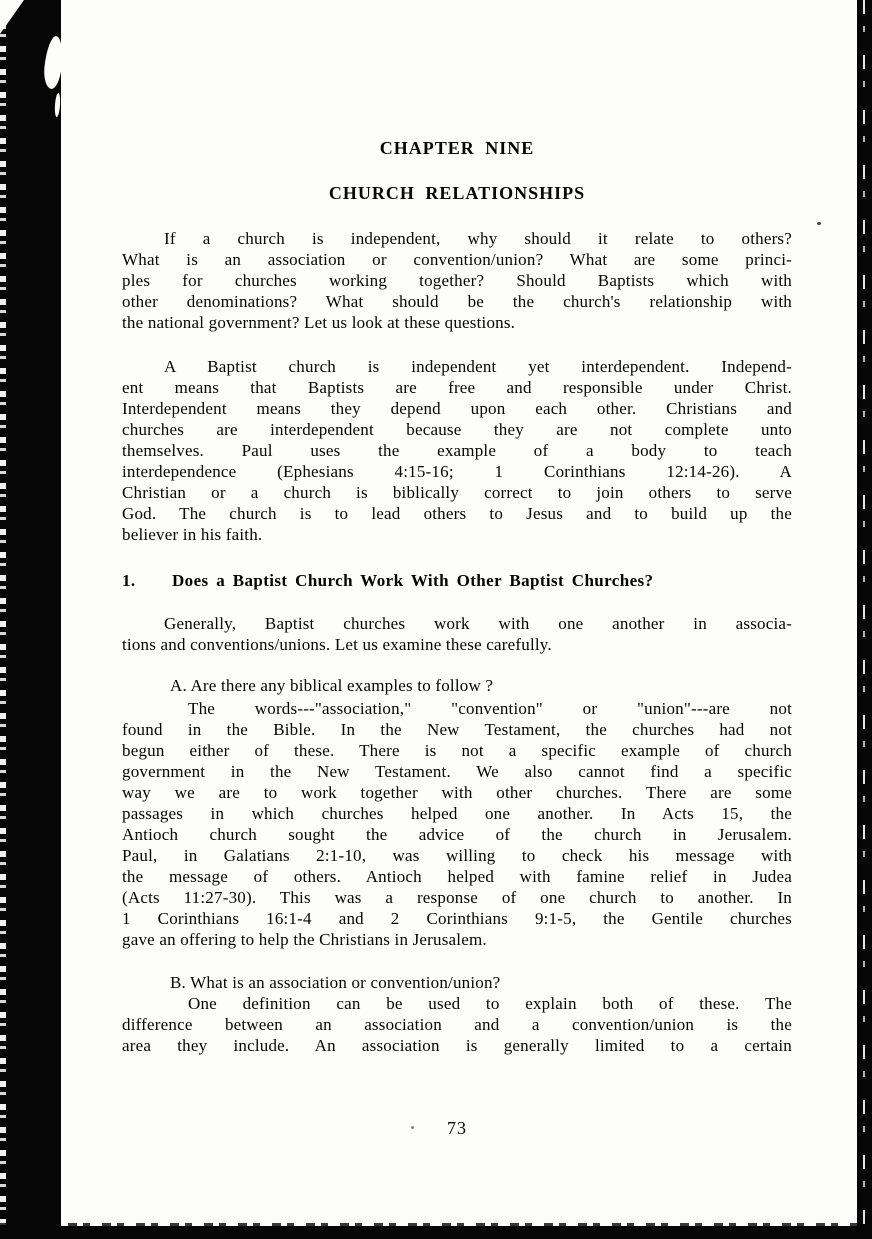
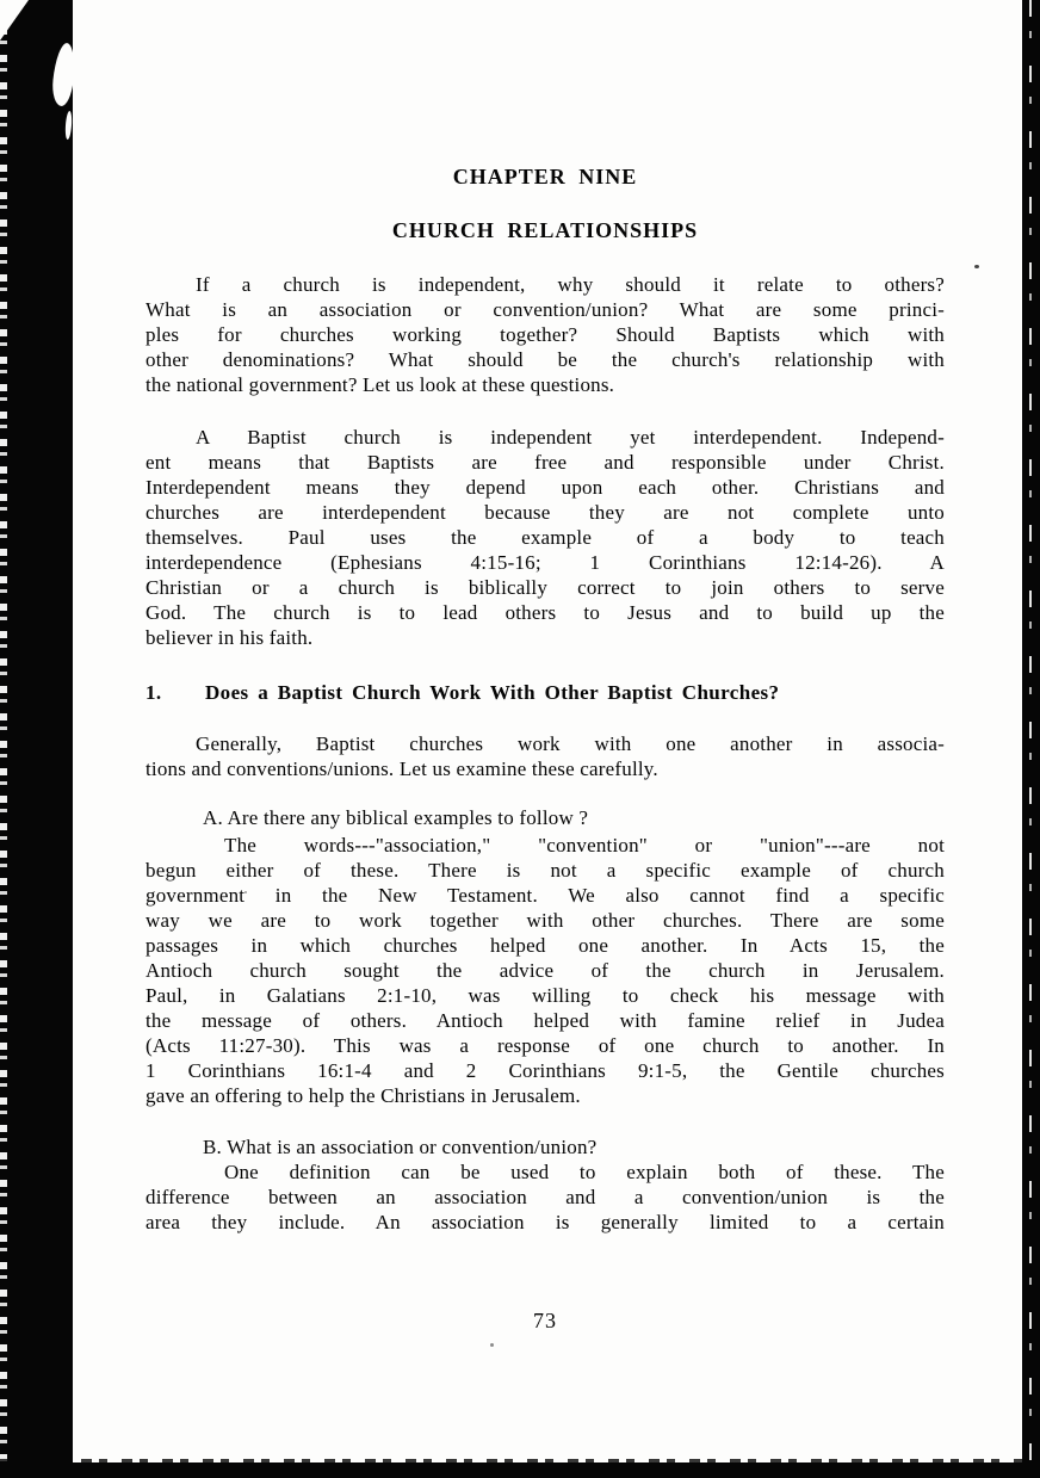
  CHAPTER NINE
  CHURCH RELATIONSHIPS
  If a church is independent, why should it relate to others?
  What is an association or convention/union? What are some princi-
  ples for churches working together? Should Baptists which with
  other denominations? What should be the church's relationship with
  the national government? Let us look at these questions.
  A Baptist church is independent yet interdependent. Independ-
  ent means that Baptists are free and responsible under Christ.
  Interdependent means they depend upon each other. Christians and
  churches are interdependent because they are not complete unto
  themselves. Paul uses the example of a body to teach
  interdependence (Ephesians 4:15-16; 1 Corinthians 12:14-26). A
  Christian or a church is biblically correct to join others to serve
  God. The church is to lead others to Jesus and to build up the
  believer in his faith.
  1.
  Does a Baptist Church Work With Other Baptist Churches?
  Generally, Baptist churches work with one another in associa-
  tions and conventions/unions. Let us examine these carefully.
  A. Are there any biblical examples to follow ?
  The words---"association," "convention" or "union"---are not
- found in the Bible. In the New Testament, the churches had not
  begun either of these. There is not a specific example of church
  government in the New Testament. We also cannot find a specific
  way we are to work together with other churches. There are some
  passages in which churches helped one another. In Acts 15, the
  Antioch church sought the advice of the church in Jerusalem.
  Paul, in Galatians 2:1-10, was willing to check his message with
  the message of others. Antioch helped with famine relief in Judea
  (Acts 11:27-30). This was a response of one church to another. In
  1 Corinthians 16:1-4 and 2 Corinthians 9:1-5, the Gentile churches
  gave an offering to help the Christians in Jerusalem.
  B. What is an association or convention/union?
  One definition can be used to explain both of these. The
  difference between an association and a convention/union is the
  area they include. An association is generally limited to a certain
  73
